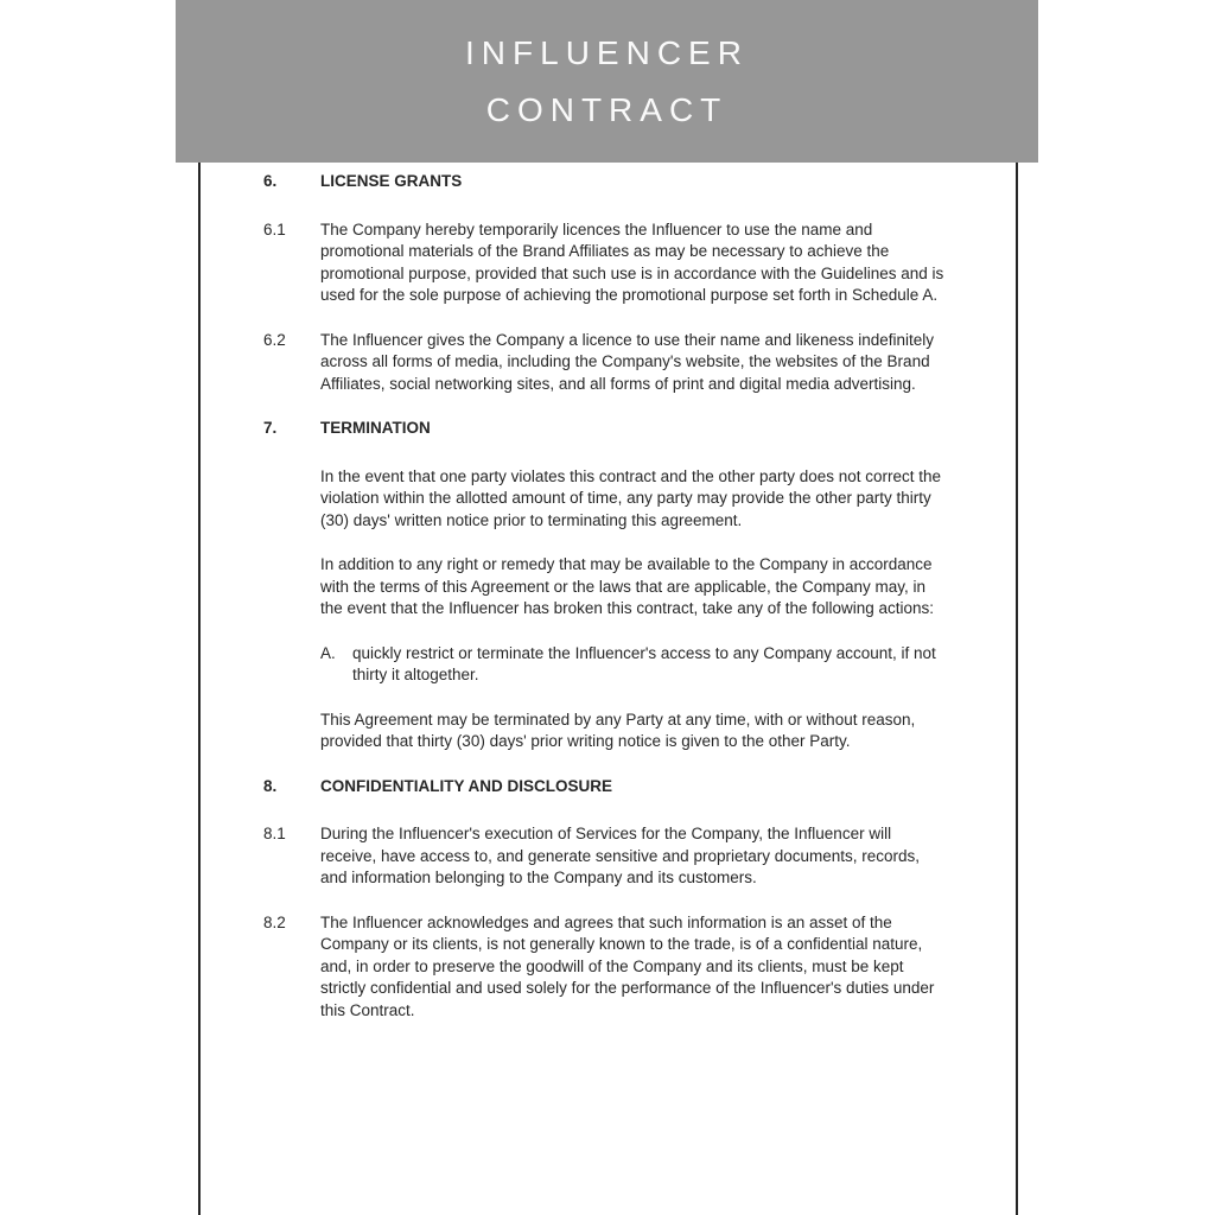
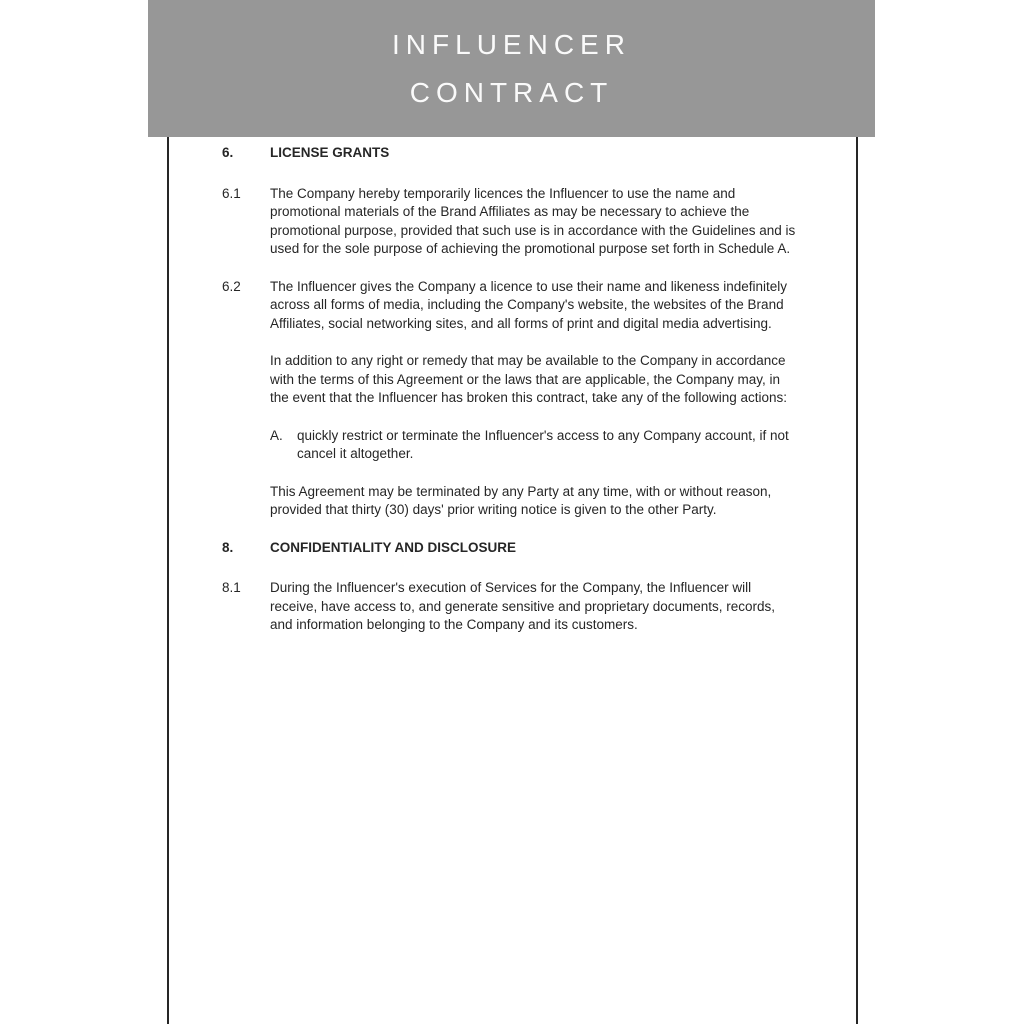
  INFLUENCER
  CONTRACT
  6.
  LICENSE GRANTS
  6.1
  The Company hereby temporarily licences the Influencer to use the name and promotional materials of the Brand Affiliates as may be necessary to achieve the promotional purpose, provided that such use is in accordance with the Guidelines and is used for the sole purpose of achieving the promotional purpose set forth in Schedule A.
  6.2
  The Influencer gives the Company a licence to use their name and likeness indefinitely across all forms of media, including the Company's website, the websites of the Brand Affiliates, social networking sites, and all forms of print and digital media advertising.
- 7.
- TERMINATION
- In the event that one party violates this contract and the other party does not correct the violation within the allotted amount of time, any party may provide the other party thirty (30) days' written notice prior to terminating this agreement.
  In addition to any right or remedy that may be available to the Company in accordance with the terms of this Agreement or the laws that are applicable, the Company may, in the event that the Influencer has broken this contract, take any of the following actions:
  A.
- quickly restrict or terminate the Influencer's access to any Company account, if not thirty it altogether.
+ quickly restrict or terminate the Influencer's access to any Company account, if not cancel it altogether.
  This Agreement may be terminated by any Party at any time, with or without reason, provided that thirty (30) days' prior writing notice is given to the other Party.
  8.
  CONFIDENTIALITY AND DISCLOSURE
  8.1
  During the Influencer's execution of Services for the Company, the Influencer will receive, have access to, and generate sensitive and proprietary documents, records, and information belonging to the Company and its customers.
- 8.2
- The Influencer acknowledges and agrees that such information is an asset of the Company or its clients, is not generally known to the trade, is of a confidential nature, and, in order to preserve the goodwill of the Company and its clients, must be kept strictly confidential and used solely for the performance of the Influencer's duties under this Contract.
